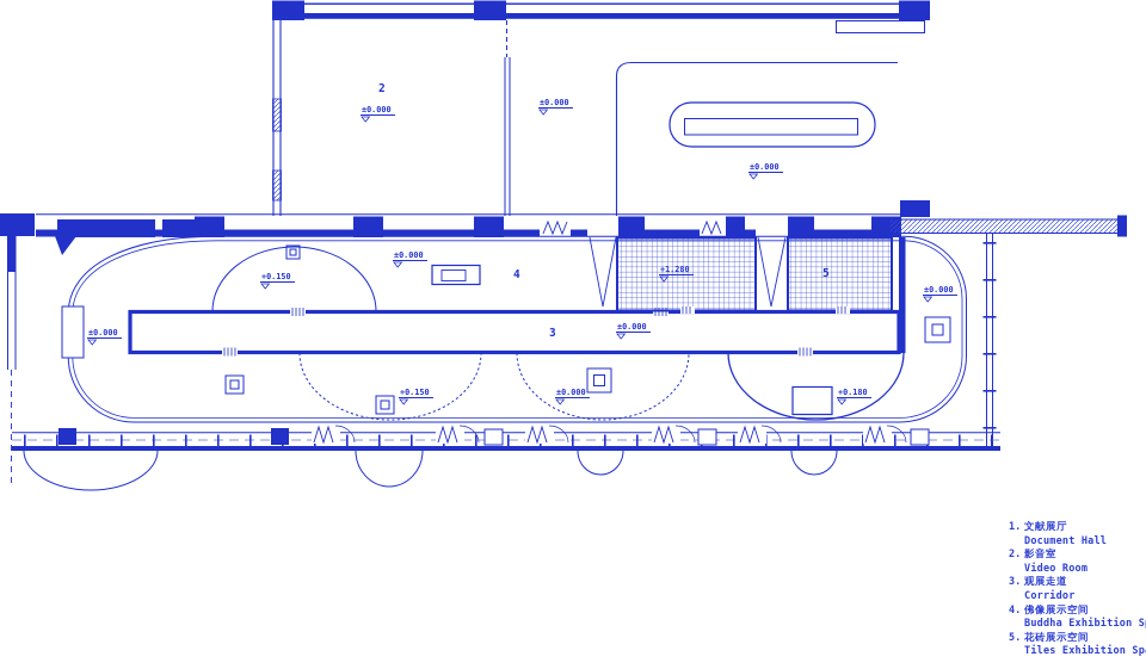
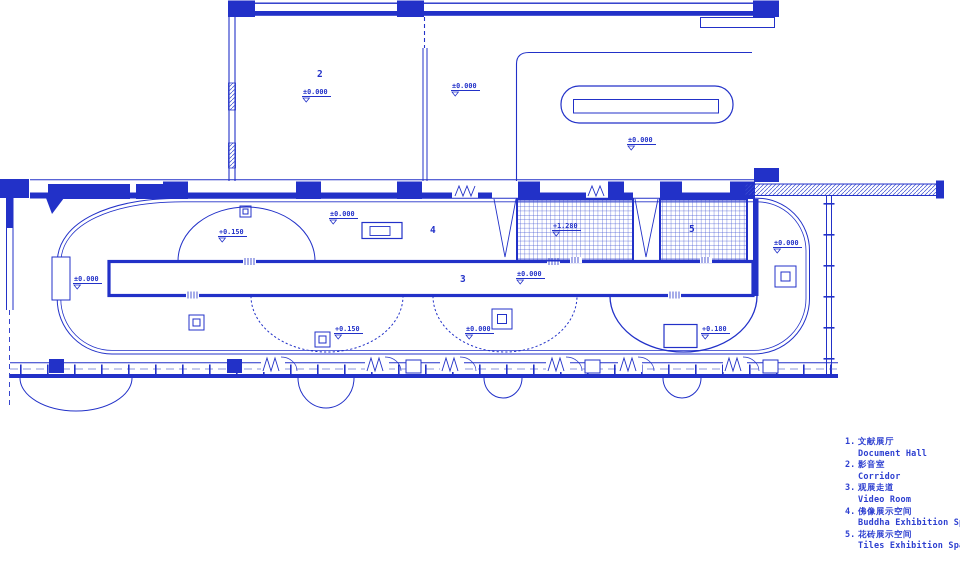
  2
  3
  4
  5
  ±0.000
  ±0.000
  ±0.000
  ±0.000
  +0.150
  ±0.000
  ±0.000
  +1.280
  +0.150
  ±0.000
  +0.180
  ±0.000
  1.
  文献展厅
  Document Hall
  2.
  影音室
- Video Room
+ Corridor
  3.
  观展走道
- Corridor
+ Video Room
  4.
  佛像展示空间
  Buddha Exhibition S
  5.
  花砖展示空间
  Tiles Exhibition Sp
